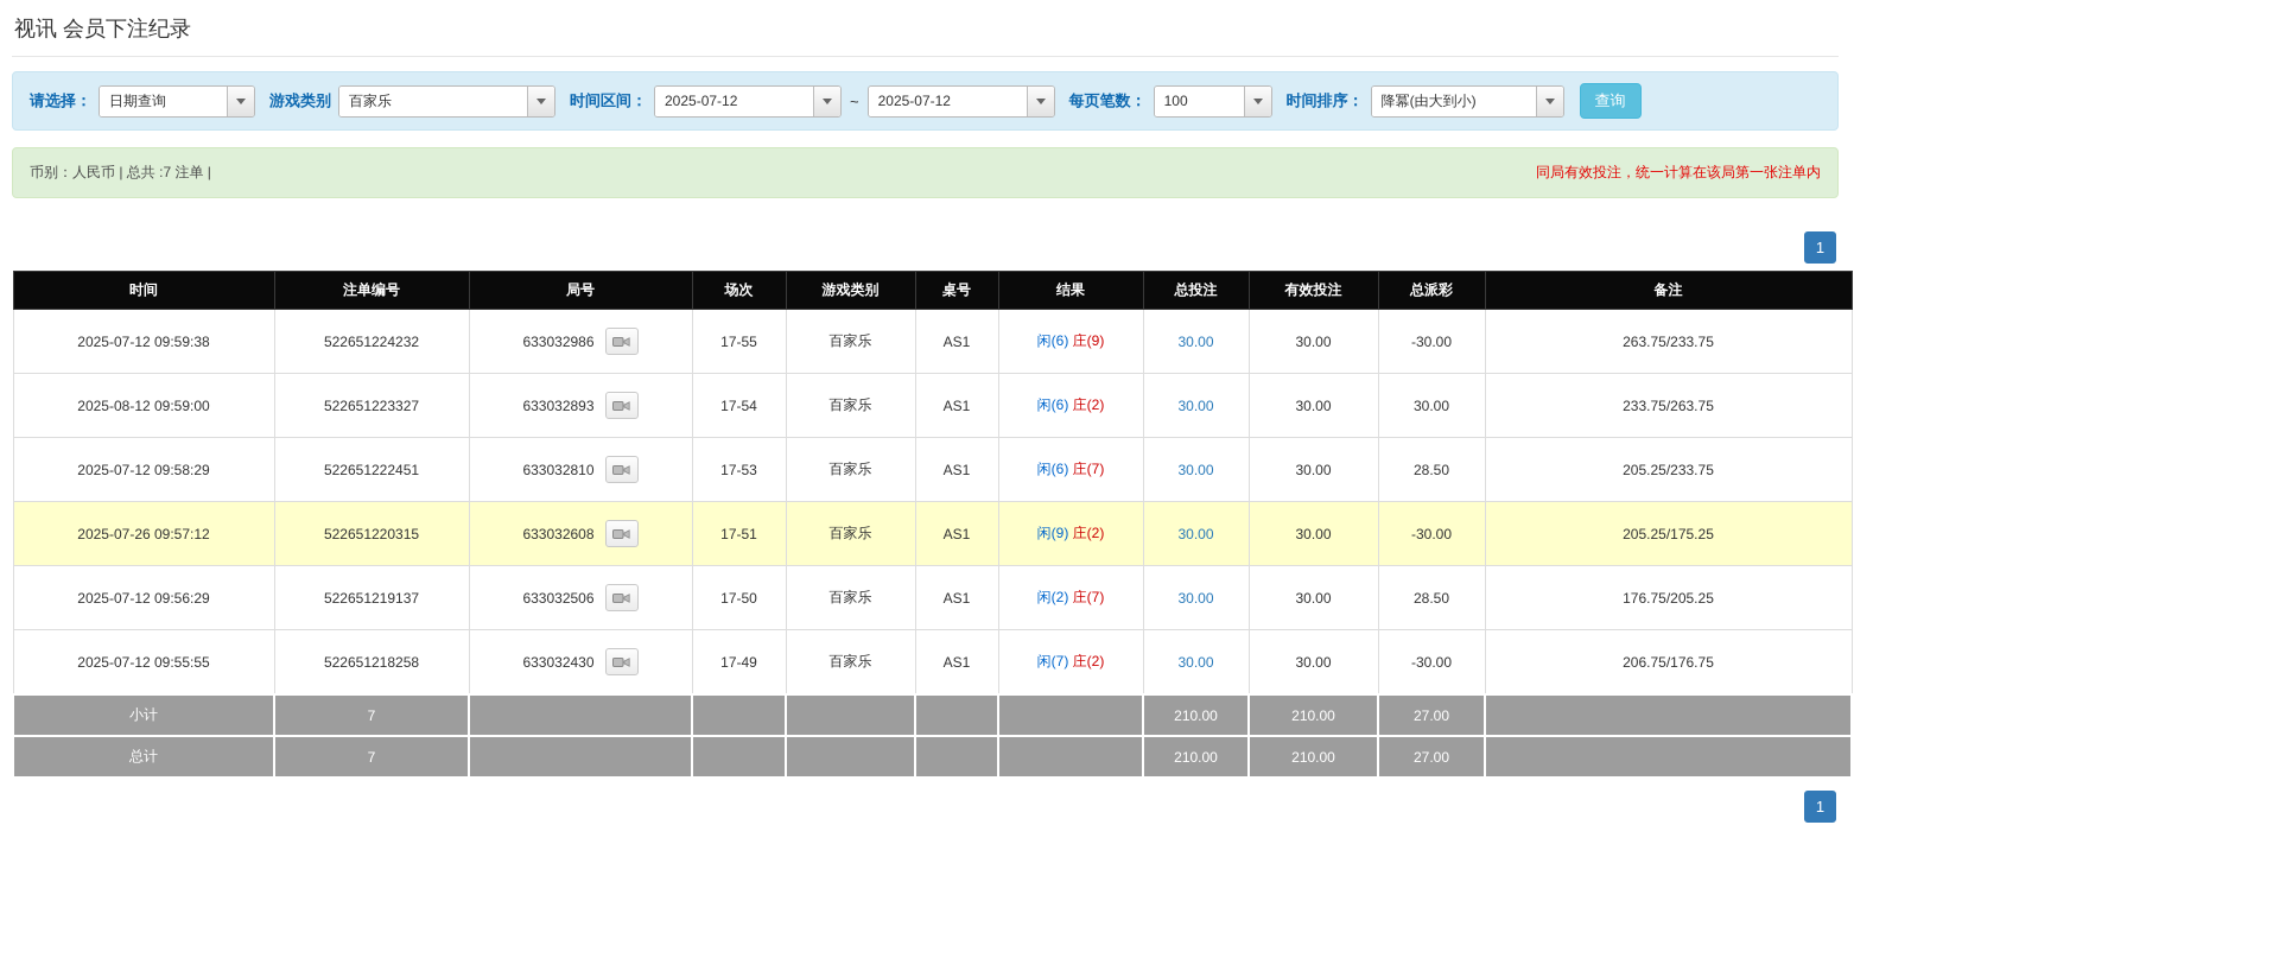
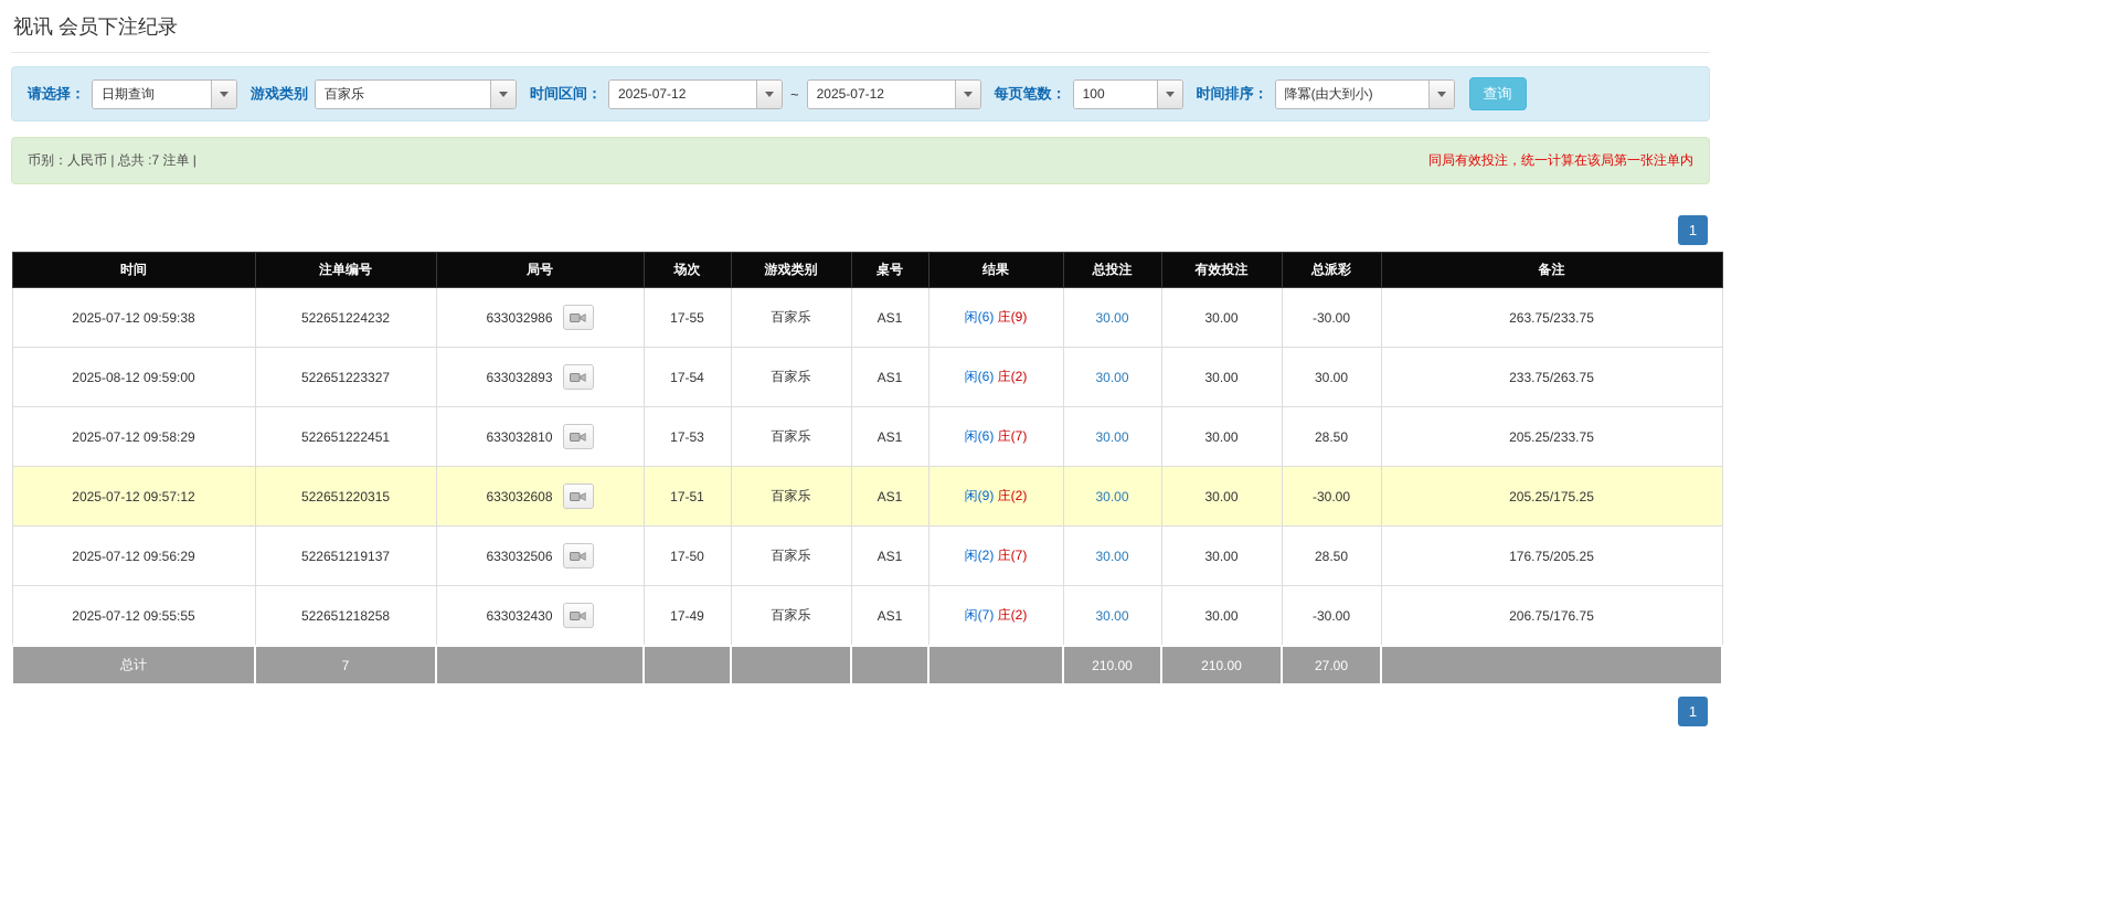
  视讯 会员下注纪录
  请选择：
  日期查询
  游戏类别
  百家乐
  时间区间：
  2025-07-12
  ~
  2025-07-12
  每页笔数：
  100
  时间排序：
  降冪(由大到小)
  查询
  币别：人民币 | 总共 :7 注单 |
  同局有效投注，统一计算在该局第一张注单内
  1
  时间	注单编号	局号	场次	游戏类别	桌号	结果	总投注	有效投注	总派彩	备注
  2025-07-12 09:59:38	522651224232	633032986	17-55	百家乐	AS1	闲(6) 庄(9)	30.00	30.00	-30.00	263.75/233.75
  2025-08-12 09:59:00	522651223327	633032893	17-54	百家乐	AS1	闲(6) 庄(2)	30.00	30.00	30.00	233.75/263.75
  2025-07-12 09:58:29	522651222451	633032810	17-53	百家乐	AS1	闲(6) 庄(7)	30.00	30.00	28.50	205.25/233.75
- 2025-07-26 09:57:12	522651220315	633032608	17-51	百家乐	AS1	闲(9) 庄(2)	30.00	30.00	-30.00	205.25/175.25
+ 2025-07-12 09:57:12	522651220315	633032608	17-51	百家乐	AS1	闲(9) 庄(2)	30.00	30.00	-30.00	205.25/175.25
  2025-07-12 09:56:29	522651219137	633032506	17-50	百家乐	AS1	闲(2) 庄(7)	30.00	30.00	28.50	176.75/205.25
  2025-07-12 09:55:55	522651218258	633032430	17-49	百家乐	AS1	闲(7) 庄(2)	30.00	30.00	-30.00	206.75/176.75
- 小计	7						210.00	210.00	27.00
  总计	7						210.00	210.00	27.00
  1
